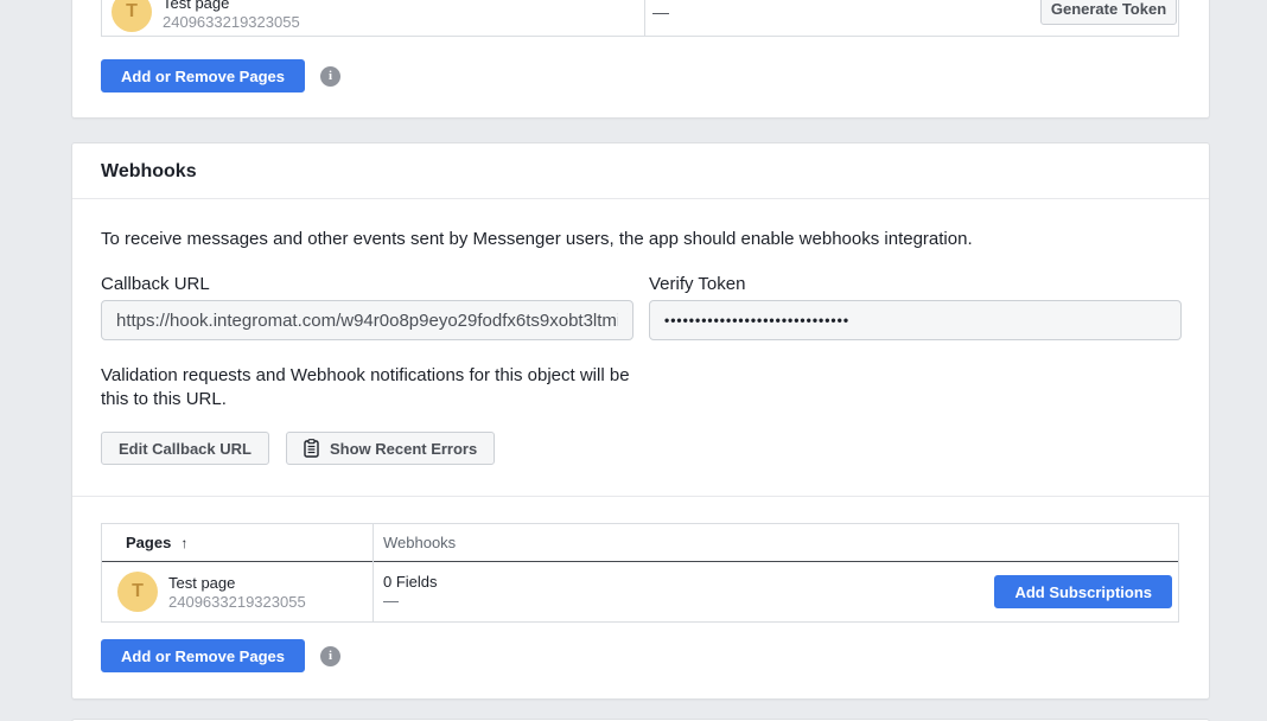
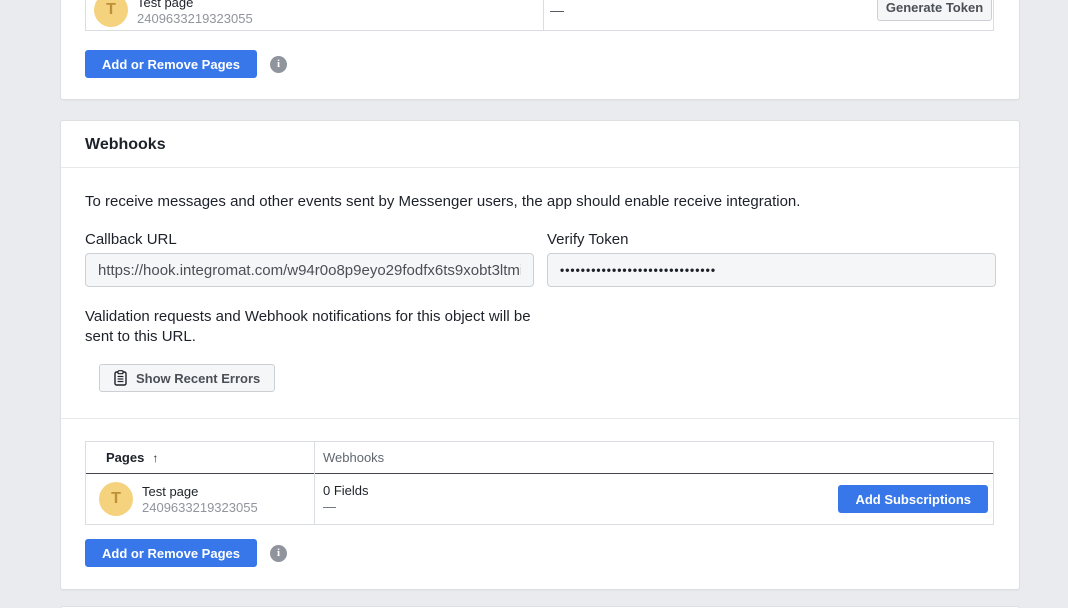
  T
  Test page
  2409633219323055
  —
  Generate Token
  Add or Remove Pages
  i
  Webhooks
- To receive messages and other events sent by Messenger users, the app should enable webhooks integration.
+ To receive messages and other events sent by Messenger users, the app should enable receive integration.
  Callback URL
  Verify Token
  https://hook.integromat.com/w94r0o8p9eyo29fodfx6ts9xobt3ltm
  ••••••••••••••••••••••••••••••
- Validation requests and Webhook notifications for this object will be this to this URL.
+ Validation requests and Webhook notifications for this object will be sent to this URL.
- Edit Callback URL
  Show Recent Errors
  Pages
  ↑
  Webhooks
  T
  Test page
  2409633219323055
  0 Fields
  —
  Add Subscriptions
  Add or Remove Pages
  i
